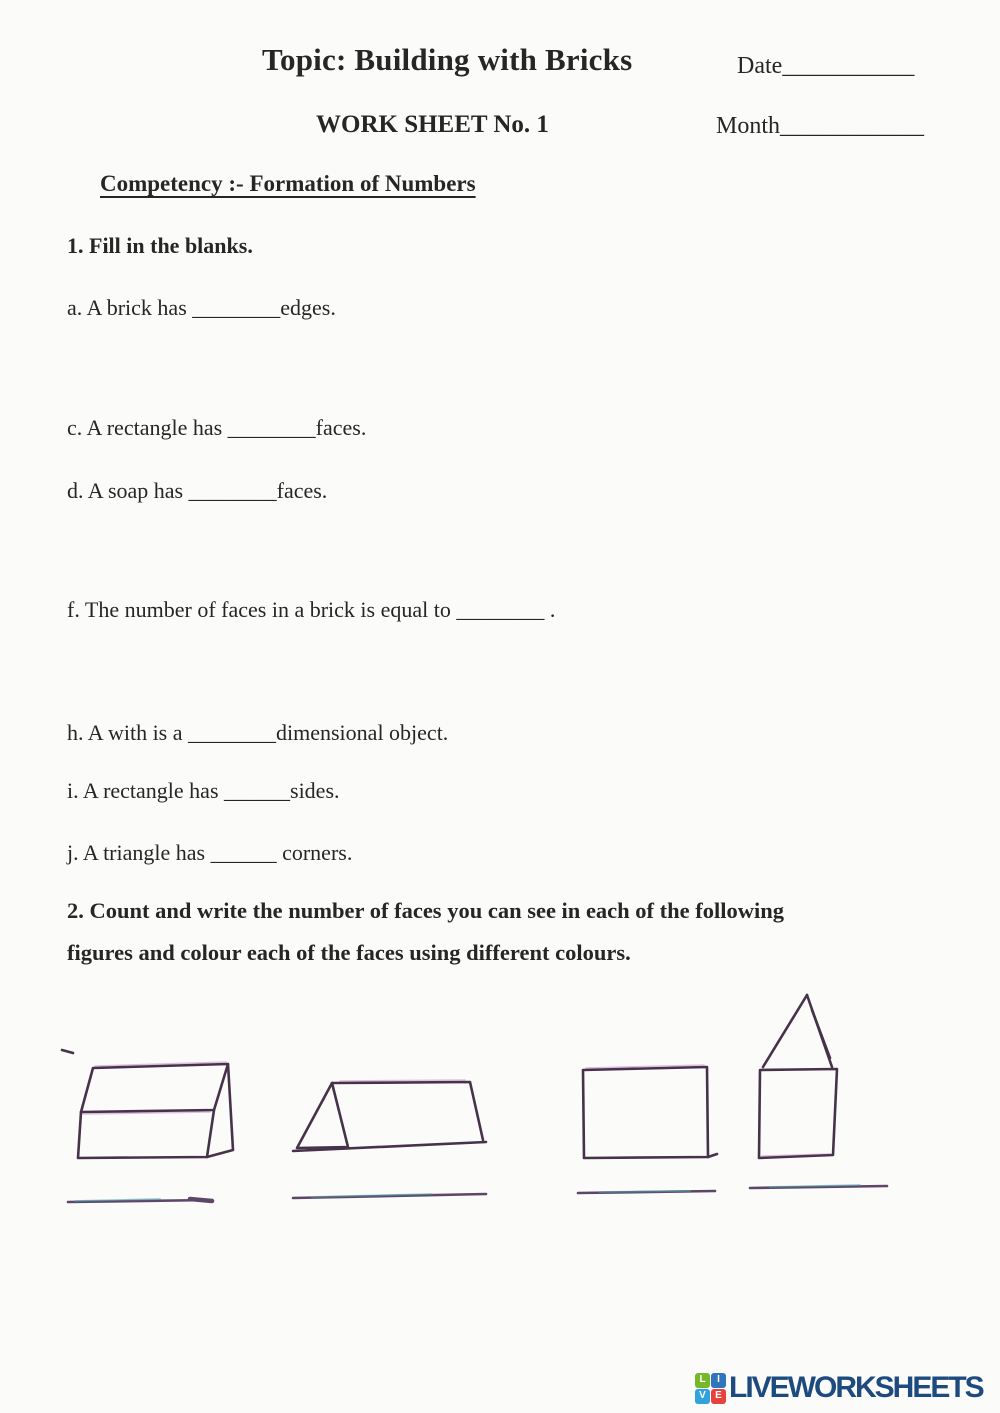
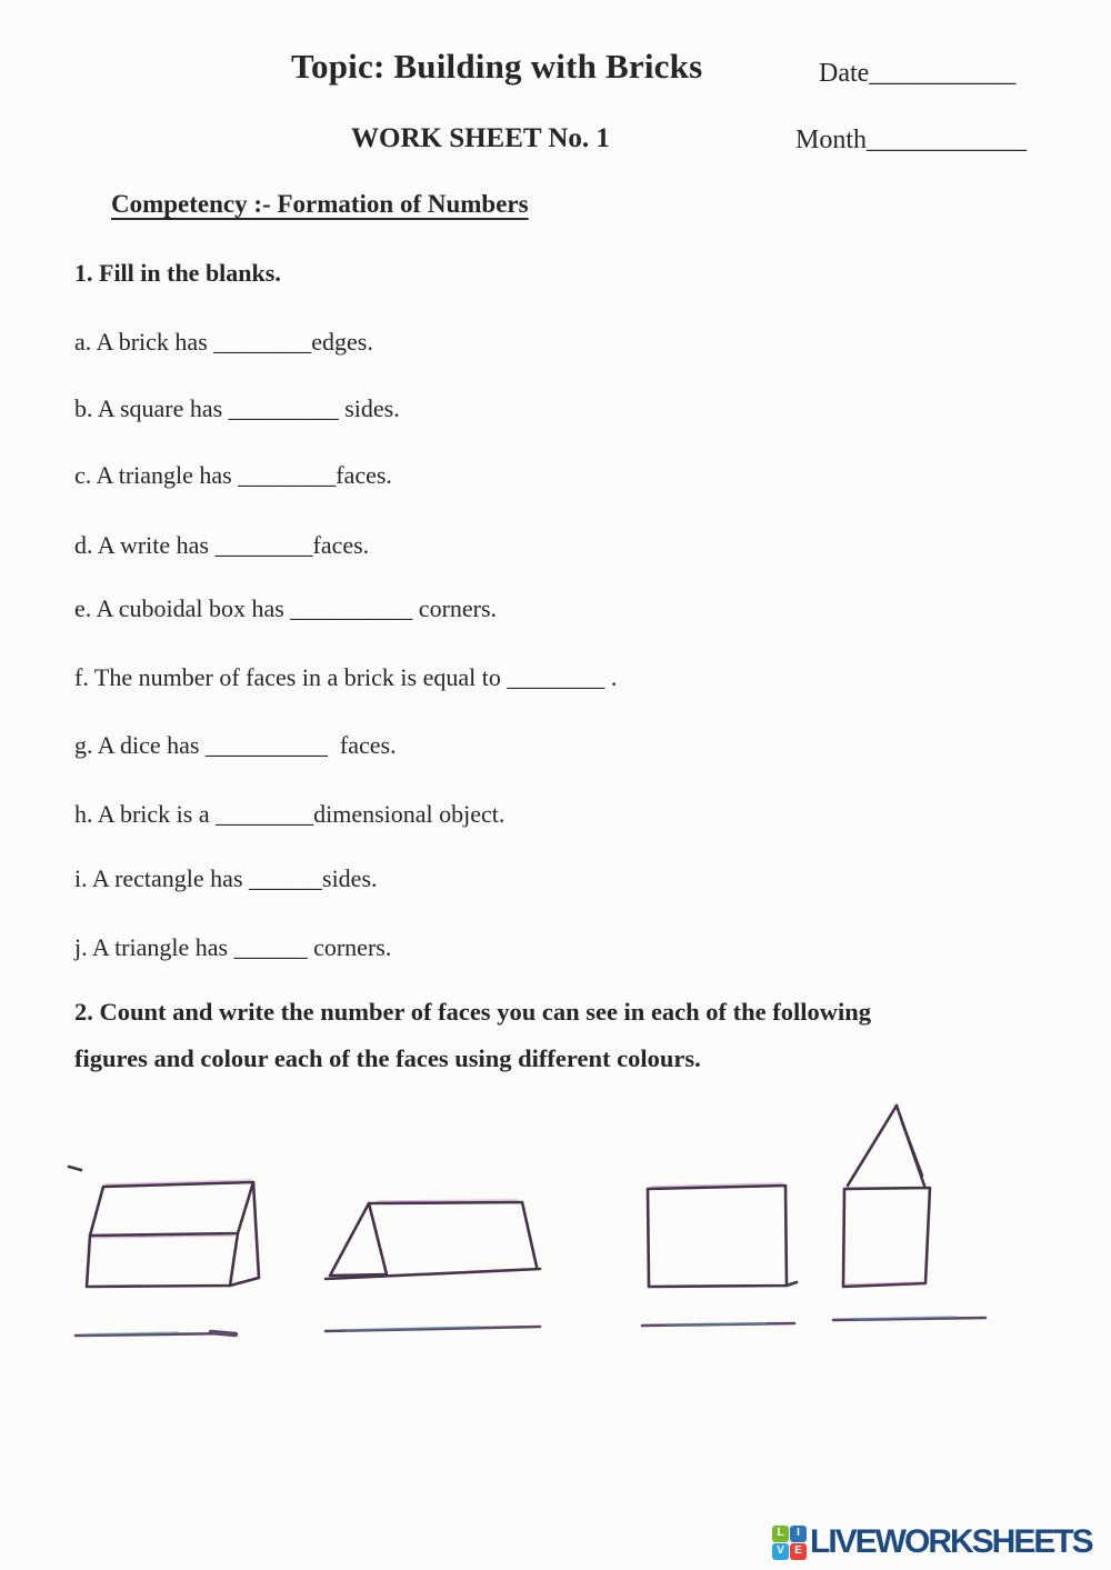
  Topic: Building with Bricks
  Date___________
  WORK SHEET No. 1
  Month____________
  Competency :- Formation of Numbers
  1. Fill in the blanks.
  a. A brick has ________edges.
+ b. A square has _________ sides.
- c. A rectangle has ________faces.
+ c. A triangle has ________faces.
- d. A soap has ________faces.
+ d. A write has ________faces.
+ e. A cuboidal box has __________ corners.
  f. The number of faces in a brick is equal to ________ .
+ g. A dice has __________ faces.
- h. A with is a ________dimensional object.
+ h. A brick is a ________dimensional object.
  i. A rectangle has ______sides.
  j. A triangle has ______ corners.
  2. Count and write the number of faces you can see in each of the following
  figures and colour each of the faces using different colours.
  L
  I
  V
  E
  LIVEWORKSHEETS
